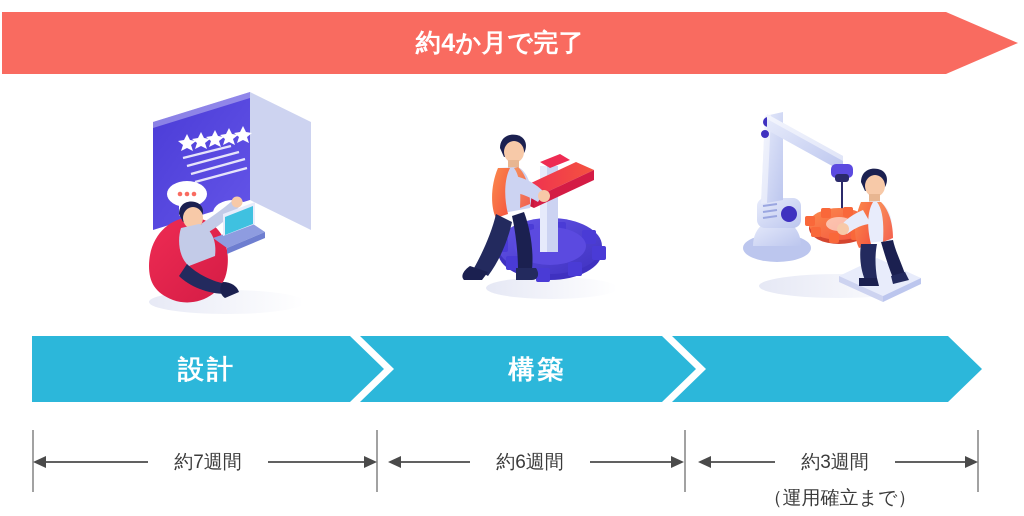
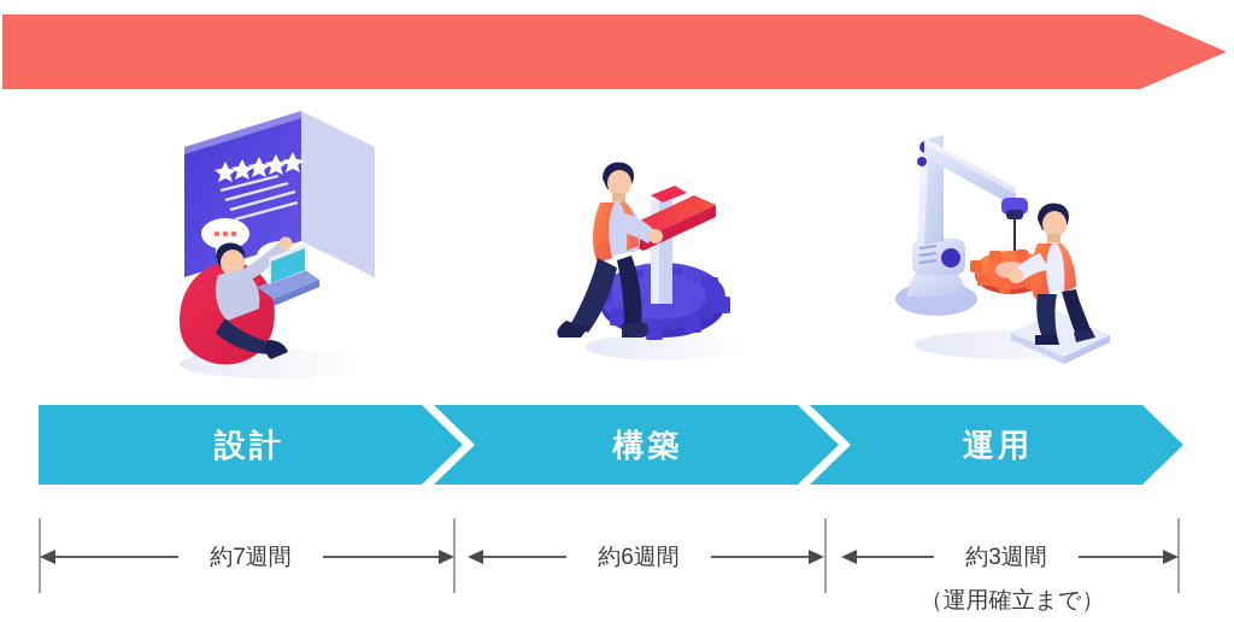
- 約4か月で完了
  設計
  構築
+ 運用
  約7週間
  約6週間
  約3週間
  （運用確立まで）
